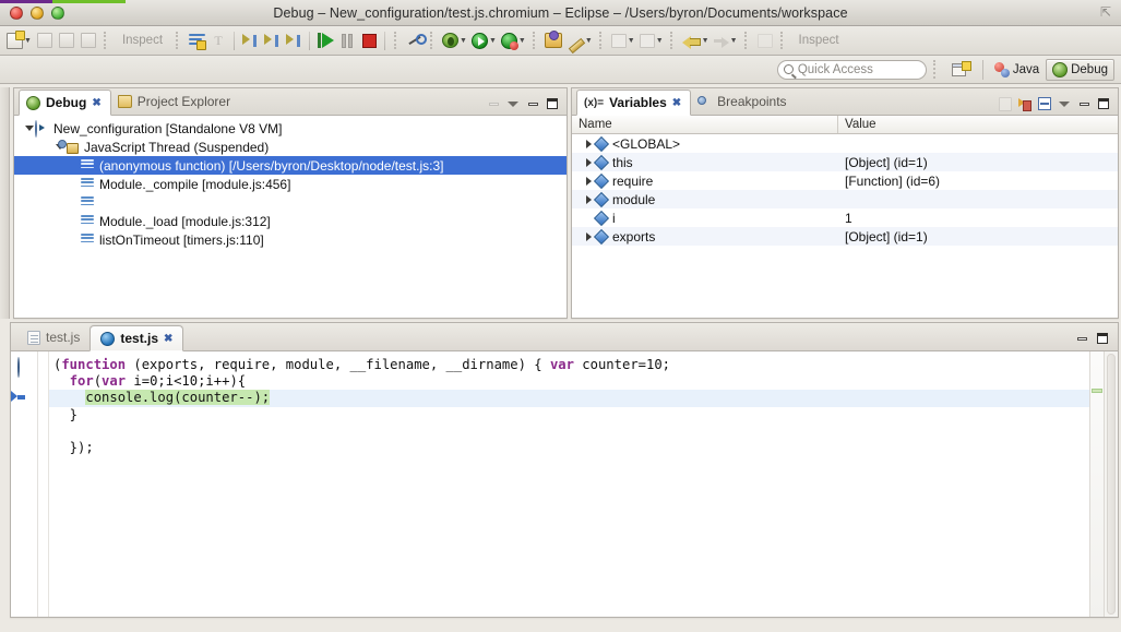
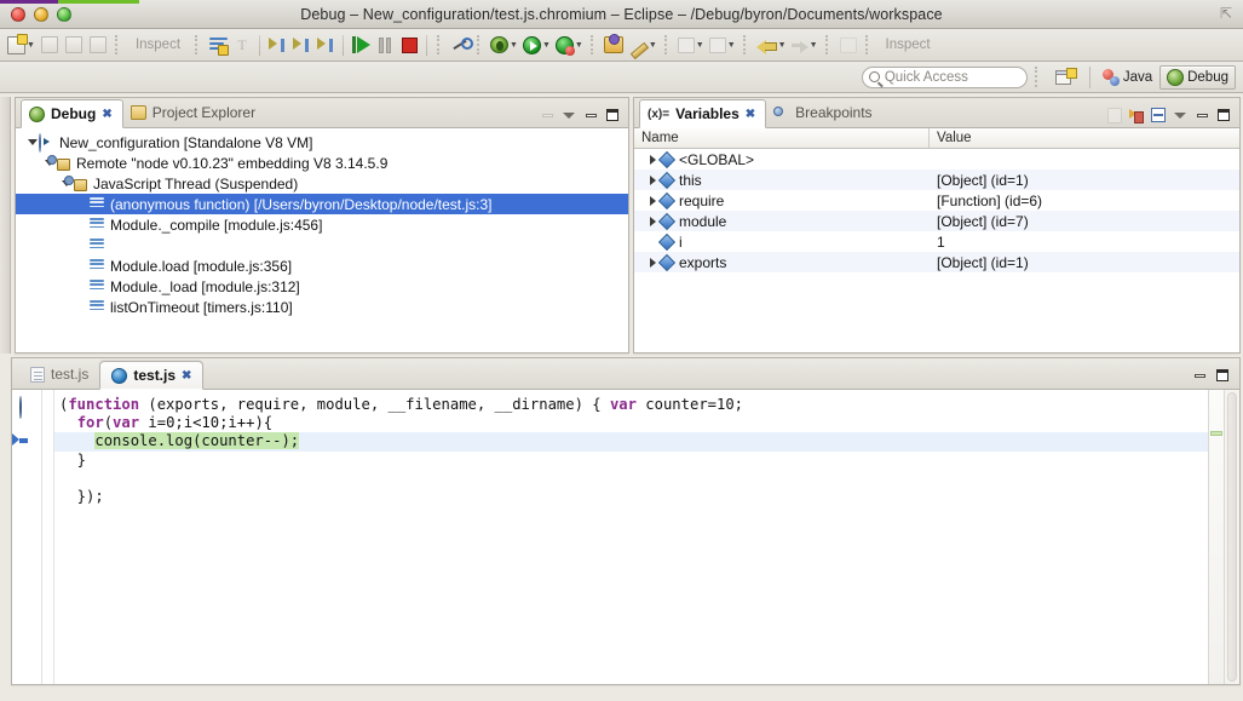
- Debug – New_configuration/test.js.chromium – Eclipse – /Users/byron/Documents/workspace
+ Debug – New_configuration/test.js.chromium – Eclipse – /Debug/byron/Documents/workspace
  ⇱
  Inspect
  T
  Inspect
  Quick Access
  Java
  Debug
  Debug
  ✖
  Project Explorer
  New_configuration [Standalone V8 VM]
+ Remote "node v0.10.23" embedding V8 3.14.5.9
  JavaScript Thread (Suspended)
  (anonymous function) [/Users/byron/Desktop/node/test.js:3]
  Module._compile [module.js:456]
+ Module.load [module.js:356]
  Module._load [module.js:312]
  listOnTimeout [timers.js:110]
  (x)=
  Variables
  ✖
  Breakpoints
  Name
  Value
  <GLOBAL>
  this
  [Object] (id=1)
  require
  [Function] (id=6)
  module
+ [Object] (id=7)
  i
  1
  exports
  [Object] (id=1)
  test.js
  test.js
  ✖
  (function (exports, require, module, __filename, __dirname) { var counter=10;
  for(var i=0;i<10;i++){
  console.log(counter--);
  }
  });
